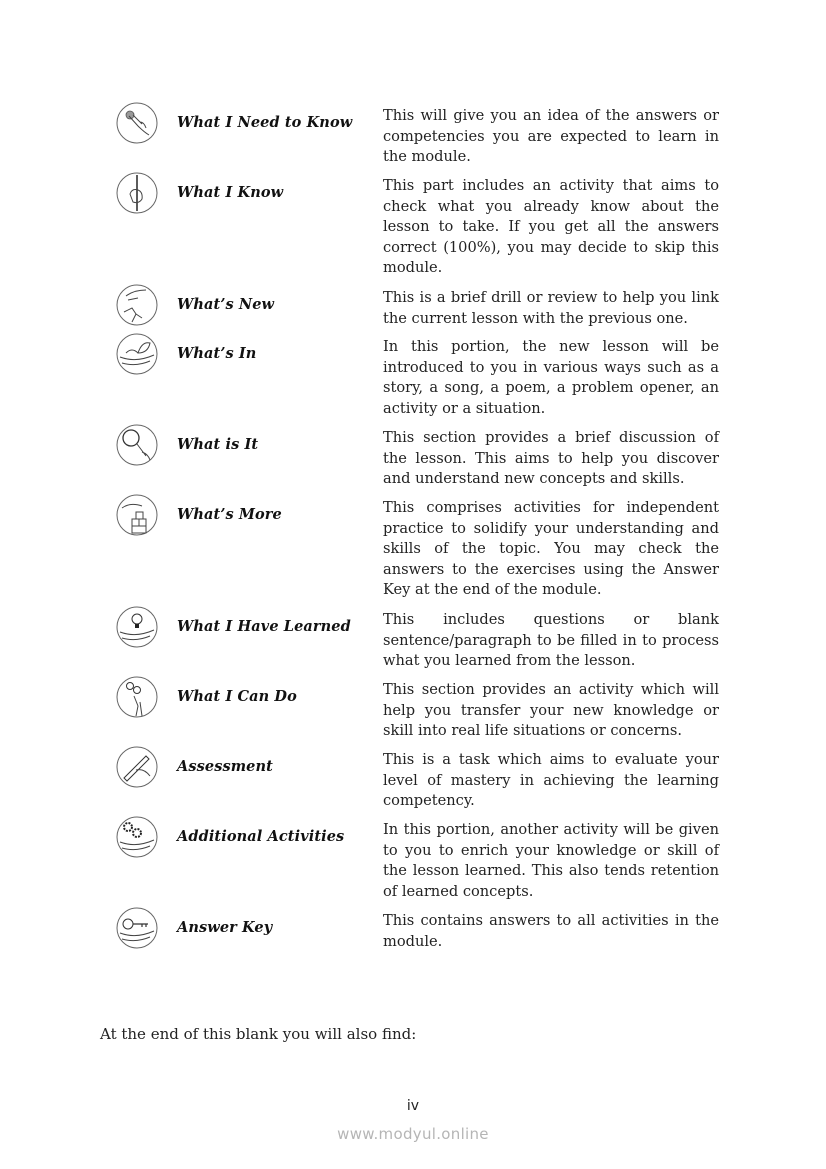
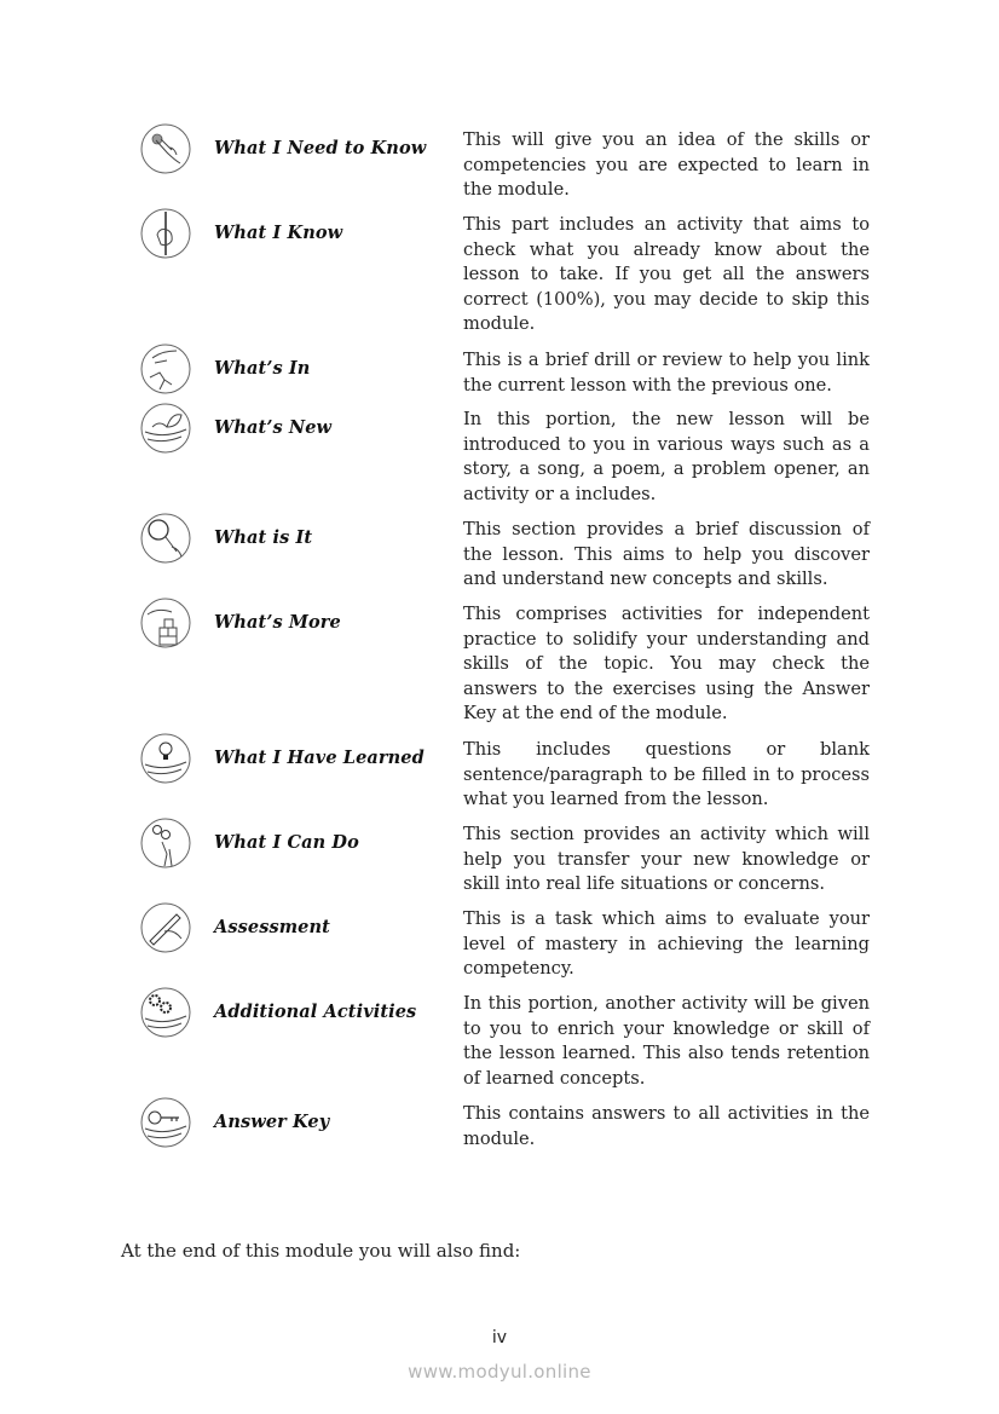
  What I Need to Know
- This will give you an idea of the answers or competencies you are expected to learn in the module.
+ This will give you an idea of the skills or competencies you are expected to learn in the module.
  What I Know
  This part includes an activity that aims to check what you already know about the lesson to take. If you get all the answers correct (100%), you may decide to skip this module.
- What’s New
+ What’s In
  This is a brief drill or review to help you link the current lesson with the previous one.
- What’s In
+ What’s New
- In this portion, the new lesson will be introduced to you in various ways such as a story, a song, a poem, a problem opener, an activity or a situation.
+ In this portion, the new lesson will be introduced to you in various ways such as a story, a song, a poem, a problem opener, an activity or a includes.
  What is It
  This section provides a brief discussion of the lesson. This aims to help you discover and understand new concepts and skills.
  What’s More
  This comprises activities for independent practice to solidify your understanding and skills of the topic. You may check the answers to the exercises using the Answer Key at the end of the module.
  What I Have Learned
  This includes questions or blank sentence/paragraph to be filled in to process what you learned from the lesson.
  What I Can Do
  This section provides an activity which will help you transfer your new knowledge or skill into real life situations or concerns.
  Assessment
  This is a task which aims to evaluate your level of mastery in achieving the learning competency.
  Additional Activities
  In this portion, another activity will be given to you to enrich your knowledge or skill of the lesson learned. This also tends retention of learned concepts.
  Answer Key
  This contains answers to all activities in the module.
- At the end of this blank you will also find:
+ At the end of this module you will also find:
  iv
  www.modyul.online
